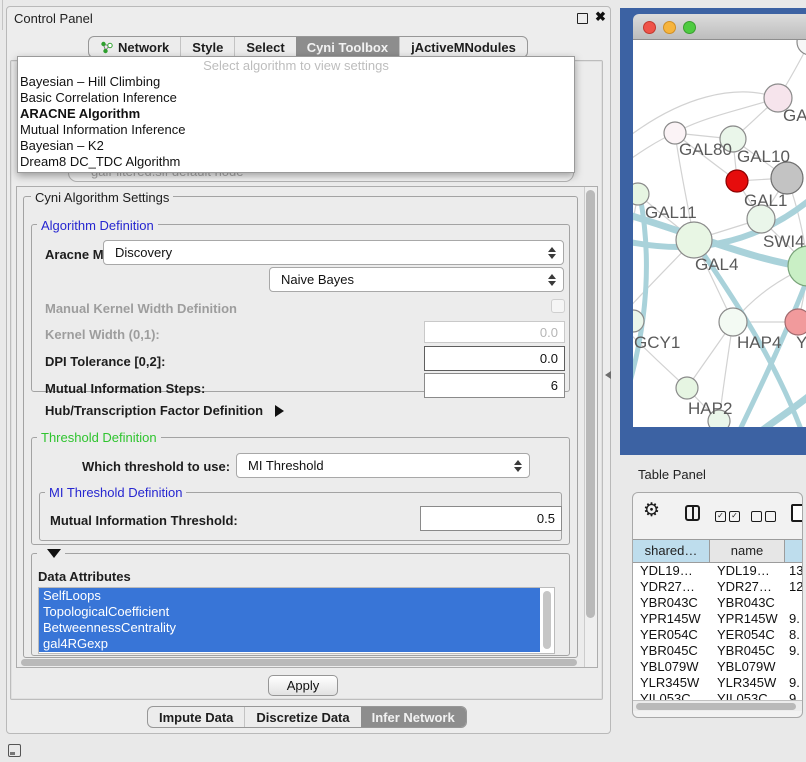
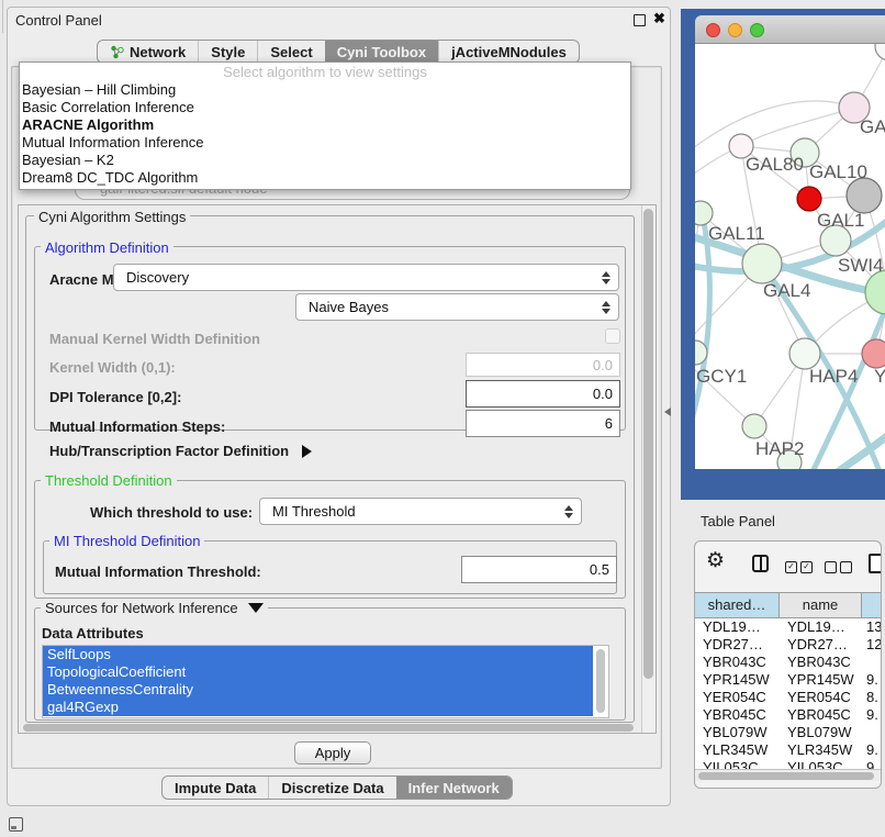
  Control Panel
  ✖
  Network
  Style
  Select
  Cyni Toolbox
  jActiveMNodules
  Cyni Algorithm Settings
  Algorithm Definition
  Discovery
  Naive Bayes
  Manual Kernel Width Definition
  Kernel Width (0,1):
  0.0
  DPI Tolerance [0,2]:
  0.0
  Mutual Information Steps:
  6
  Hub/Transcription Factor Definition
  Threshold Definition
  Which threshold to use:
  MI Threshold
  MI Threshold Definition
  Mutual Information Threshold:
  0.5
+ Sources for Network Inference
  Data Attributes
  SelfLoops
  TopologicalCoefficient
  BetweennessCentrality
  gal4RGexp
  Apply
  Impute Data
  Discretize Data
  Infer Network
  Select algorithm to view settings
  Bayesian – Hill Climbing
  Basic Correlation Inference
  ARACNE Algorithm
  Mutual Information Inference
  Bayesian – K2
  Dream8 DC_TDC Algorithm
  GAL80
  GAL10
  GAL1
  SWI4
  GAL11
  GAL4
  GCY1
  HAP4
  Y
  HAP2
  Table Panel
  ⚙
  ✓
  ✓
  shared…
  name
  YDL19…
  YDL19…
  13
  YDR27…
  YDR27…
  12
  YBR043C
  YBR043C
  YPR145W
  YPR145W
  9.
  YER054C
  YER054C
  8.
  YBR045C
  YBR045C
  9.
  YBL079W
  YBL079W
  YLR345W
  YLR345W
  9.
  YIL053C
  YIL053C
  9.
